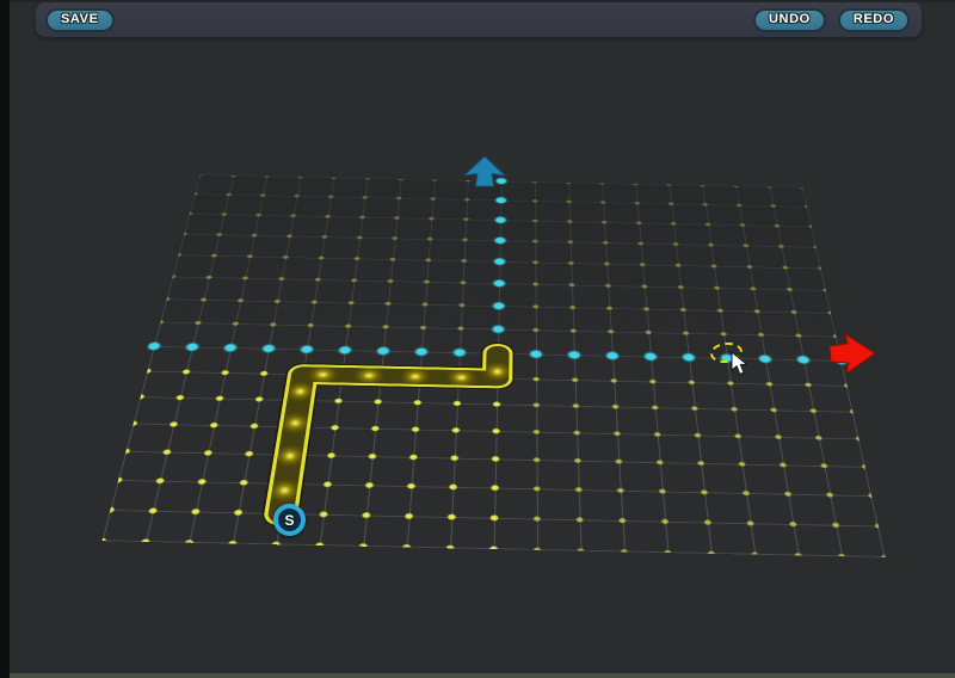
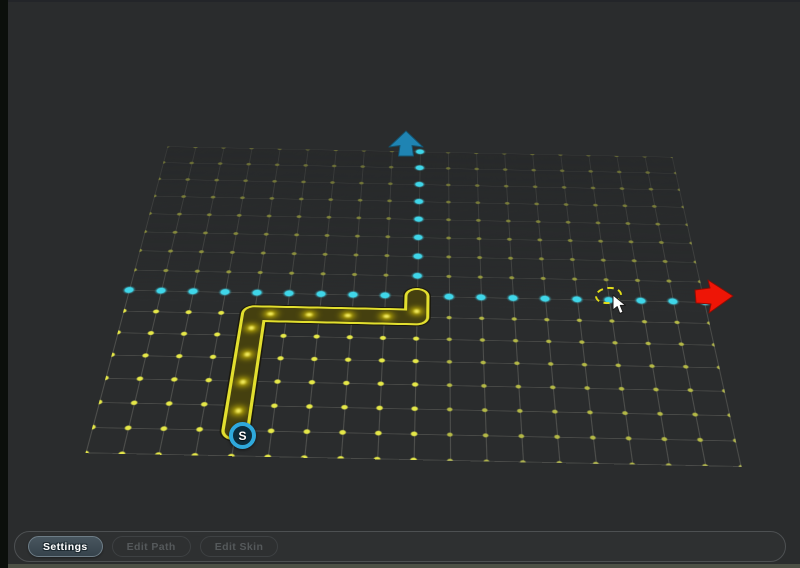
- SAVE
- UNDO
- REDO
  S
+ Settings
+ Edit Path
+ Edit Skin
